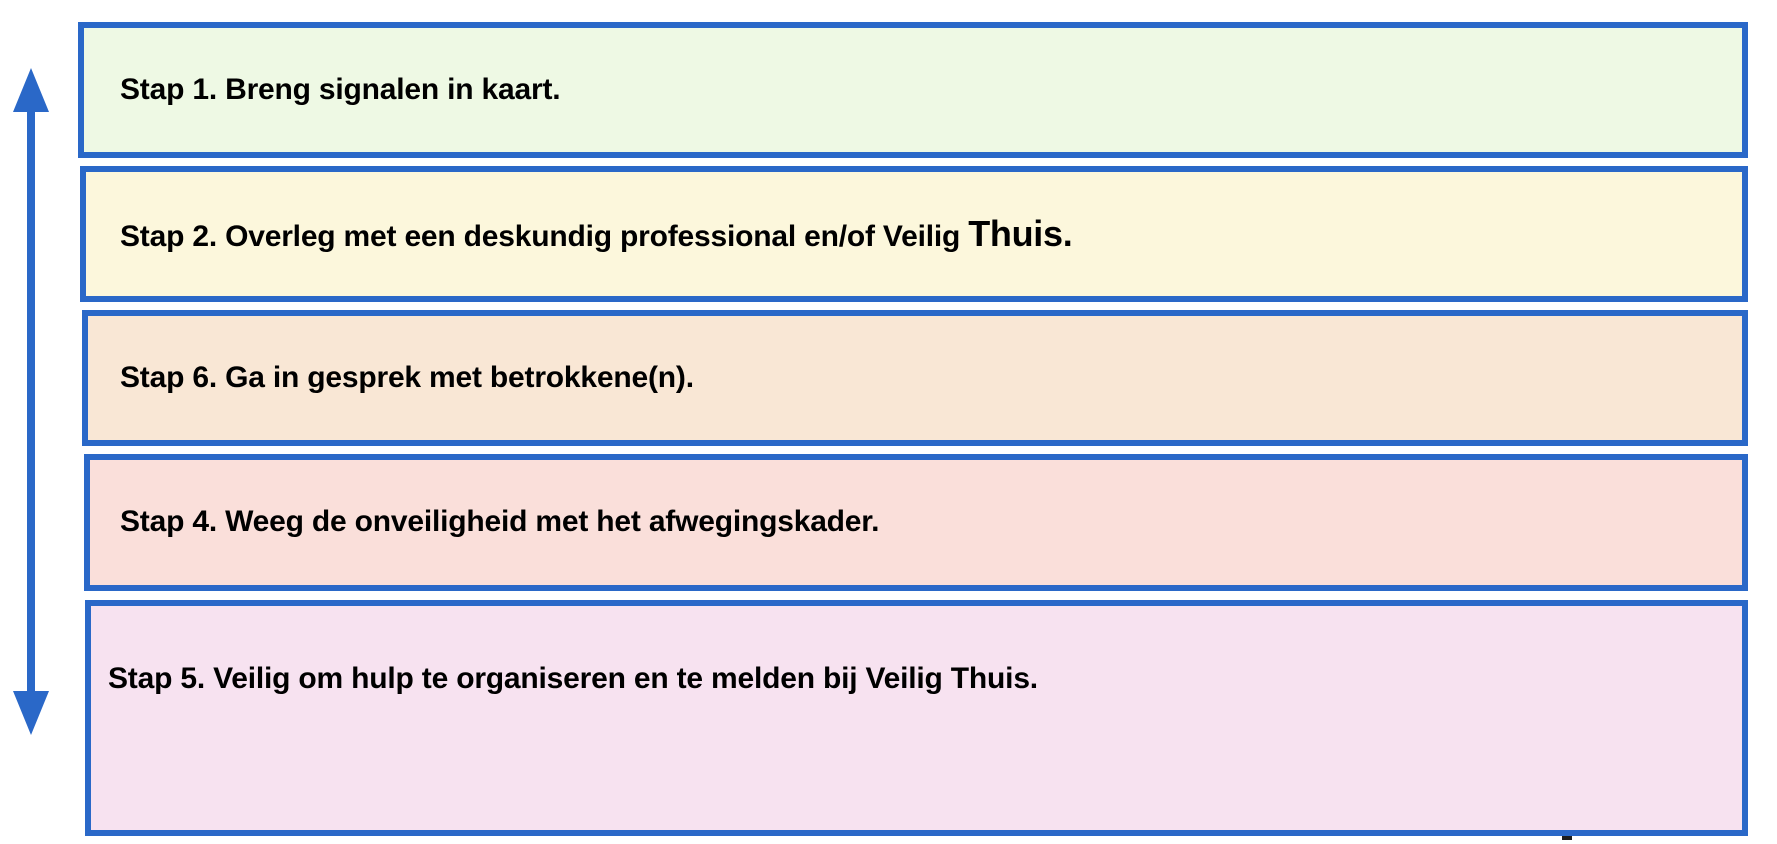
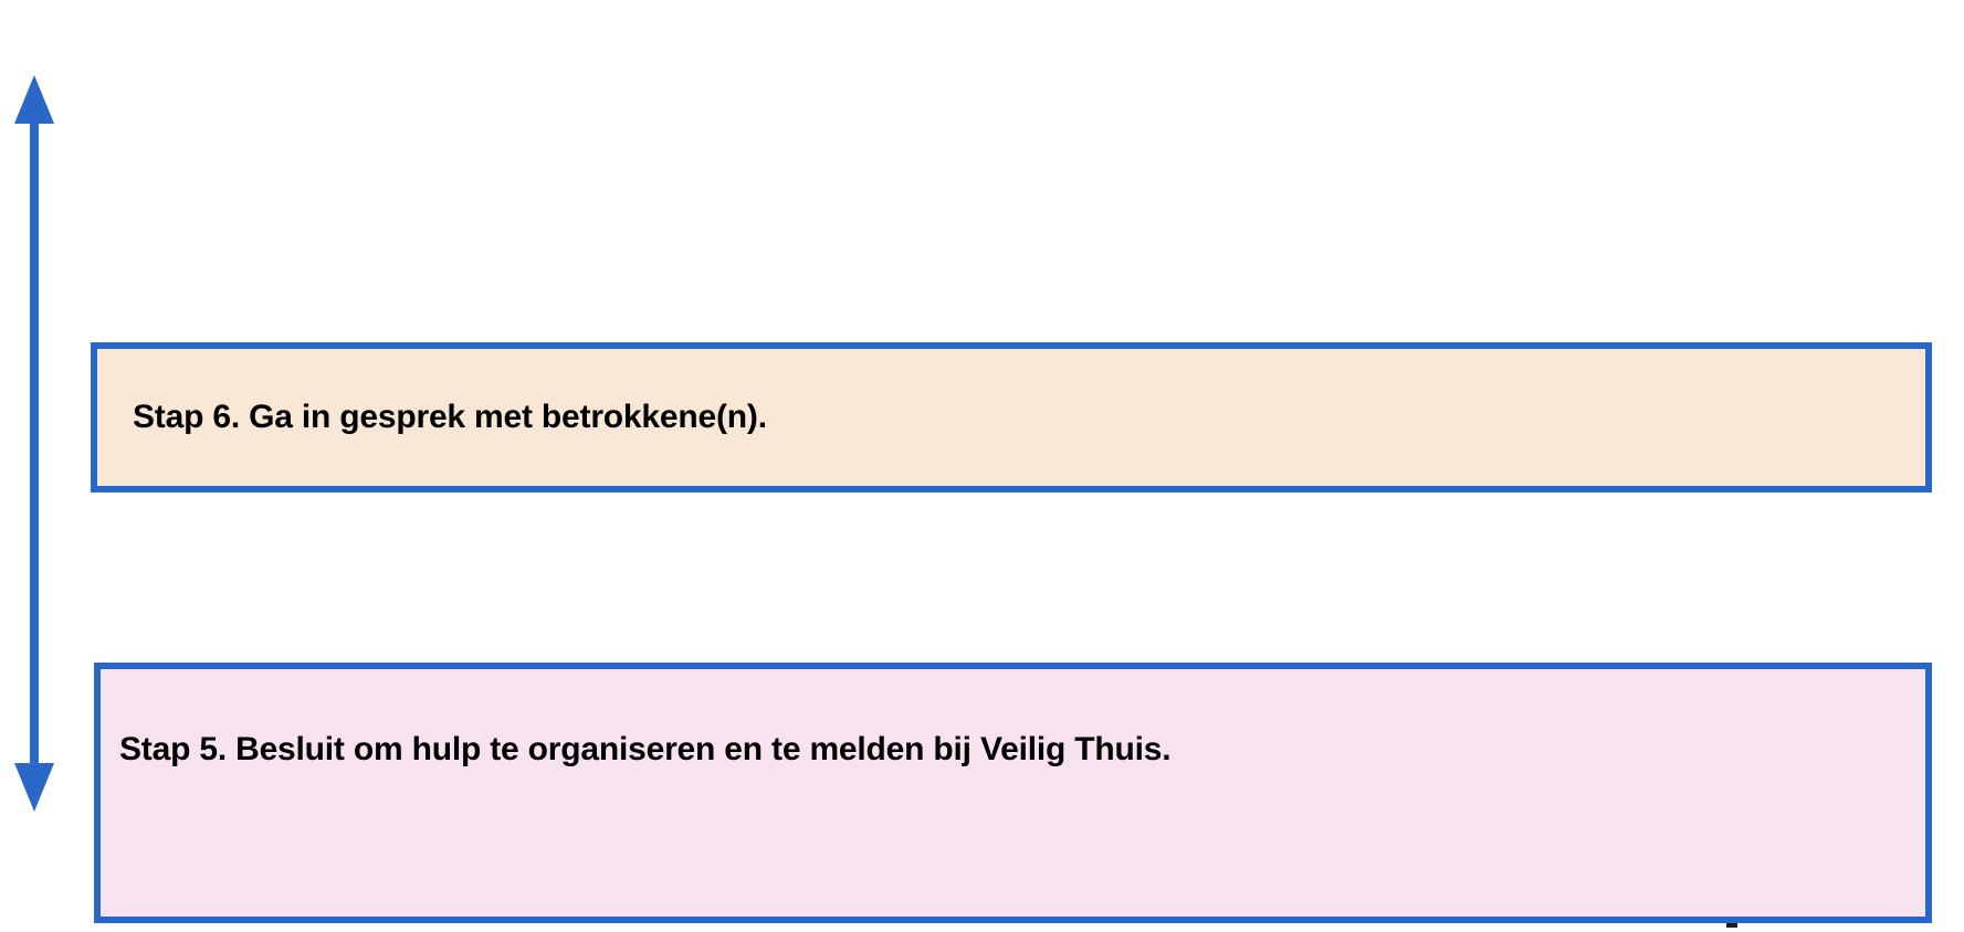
- Stap 1. Breng signalen in kaart.
- Stap 2. Overleg met een deskundig professional en/of Veilig Thuis.
  Stap 6. Ga in gesprek met betrokkene(n).
- Stap 4. Weeg de onveiligheid met het afwegingskader.
- Stap 5. Veilig om hulp te organiseren en te melden bij Veilig Thuis.
+ Stap 5. Besluit om hulp te organiseren en te melden bij Veilig Thuis.
